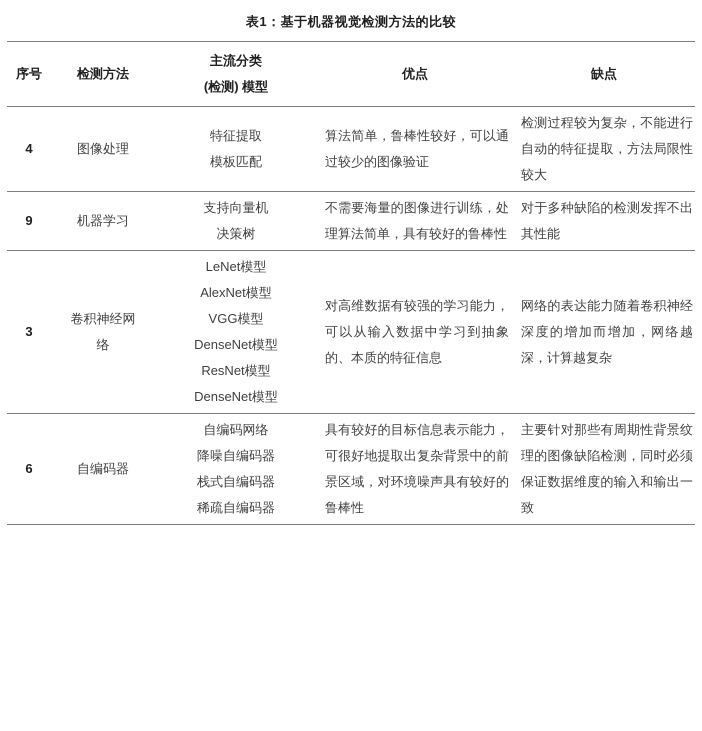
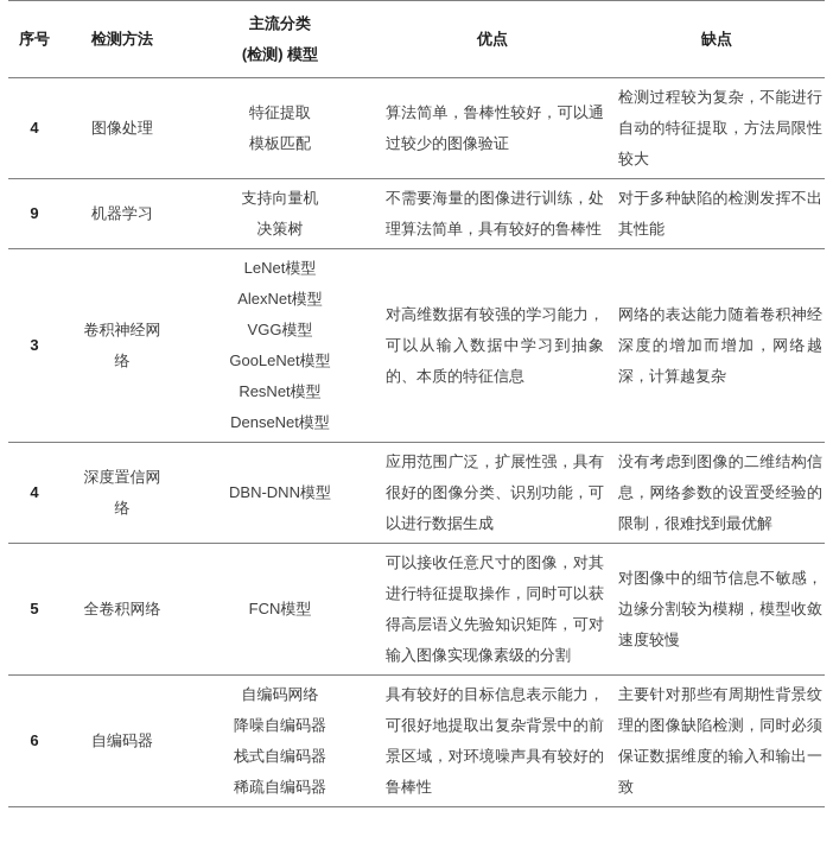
- 表1：基于机器视觉检测方法的比较
  序号	检测方法	主流分类 (检测) 模型	优点	缺点
  4	图像处理	特征提取 模板匹配	算法简单，鲁棒性较好，可以通过较少的图像验证	检测过程较为复杂，不能进行自动的特征提取，方法局限性较大
  9	机器学习	支持向量机 决策树	不需要海量的图像进行训练，处理算法简单，具有较好的鲁棒性	对于多种缺陷的检测发挥不出其性能
- 3	卷积神经网络	LeNet模型 AlexNet模型 VGG模型 DenseNet模型 ResNet模型 DenseNet模型	对高维数据有较强的学习能力，可以从输入数据中学习到抽象的、本质的特征信息	网络的表达能力随着卷积神经深度的增加而增加，网络越深，计算越复杂
+ 3	卷积神经网络	LeNet模型 AlexNet模型 VGG模型 GooLeNet模型 ResNet模型 DenseNet模型	对高维数据有较强的学习能力，可以从输入数据中学习到抽象的、本质的特征信息	网络的表达能力随着卷积神经深度的增加而增加，网络越深，计算越复杂
+ 4	深度置信网络	DBN-DNN模型	应用范围广泛，扩展性强，具有很好的图像分类、识别功能，可以进行数据生成	没有考虑到图像的二维结构信息，网络参数的设置受经验的限制，很难找到最优解
+ 5	全卷积网络	FCN模型	可以接收任意尺寸的图像，对其进行特征提取操作，同时可以获得高层语义先验知识矩阵，可对输入图像实现像素级的分割	对图像中的细节信息不敏感，边缘分割较为模糊，模型收敛速度较慢
  6	自编码器	自编码网络 降噪自编码器 栈式自编码器 稀疏自编码器	具有较好的目标信息表示能力，可很好地提取出复杂背景中的前景区域，对环境噪声具有较好的鲁棒性	主要针对那些有周期性背景纹理的图像缺陷检测，同时必须保证数据维度的输入和输出一致
